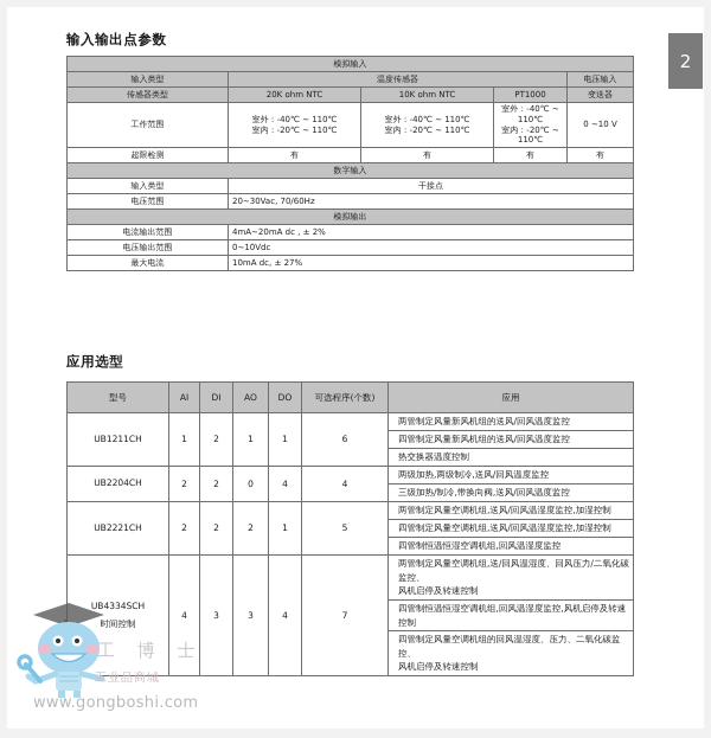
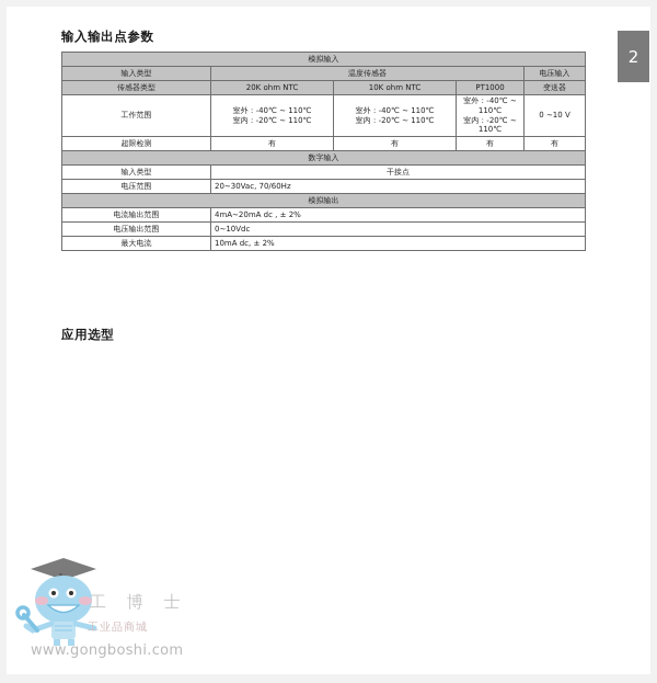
  2
  输入输出点参数
  模拟输入
  传感器类型	20K ohm NTC	10K ohm NTC	PT1000	变送器
  工作范围	室外：-40℃ ~ 110℃ 室内：-20℃ ~ 110℃	室外：-40℃ ~ 110℃ 室内：-20℃ ~ 110℃	室外：-40℃ ~ 110℃ 室内：-20℃ ~ 110℃	0 ~10 V
  超限检测	有	有	有	有
  数字输入
  输入类型	干接点
  电压范围	20~30Vac, 70/60Hz
  模拟输出
  电流输出范围	4mA~20mA dc , ± 2%
  电压输出范围	0~10Vdc
- 最大电流	10mA dc, ± 27%
+ 最大电流	10mA dc, ± 2%
  应用选型
- 型号	AI	DI	AO	DO	可选程序(个数)	应用
- UB1211CH	1	2	1	1	6	两管制定风量新风机组的送风/回风温度监控
- 四管制定风量新风机组的送风/回风温度监控
- 热交换器温度控制
- UB2204CH	2	2	0	4	4	两级加热,两级制冷,送风/回风温度监控
- 三级加热/制冷,带换向阀,送风/回风温度监控
- UB2221CH	2	2	2	1	5	两管制定风量空调机组,送风/回风温湿度监控,加湿控制
- 四管制定风量空调机组,送风/回风温湿度监控,加湿控制
- 四管制恒温恒湿空调机组,回风温湿度监控
- UB4334SCH时间控制	4	3	3	4	7	两管制定风量空调机组,送/回风温湿度、回风压力/二氧化碳监控、风机启停及转速控制
- 四管制恒温恒湿空调机组,回风温湿度监控,风机启停及转速控制
- 四管制定风量空调机组的回风温湿度、压力、二氧化碳监控、风机启停及转速控制
  工 博 士
  工业品商城
  www.gongboshi.com
